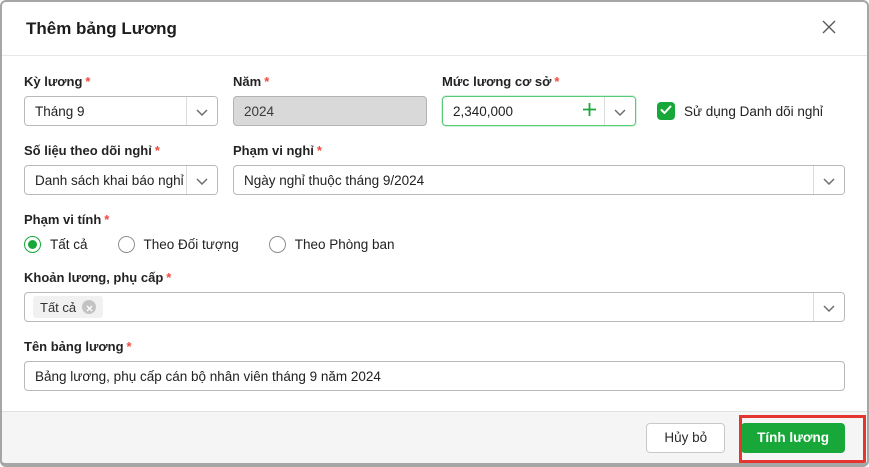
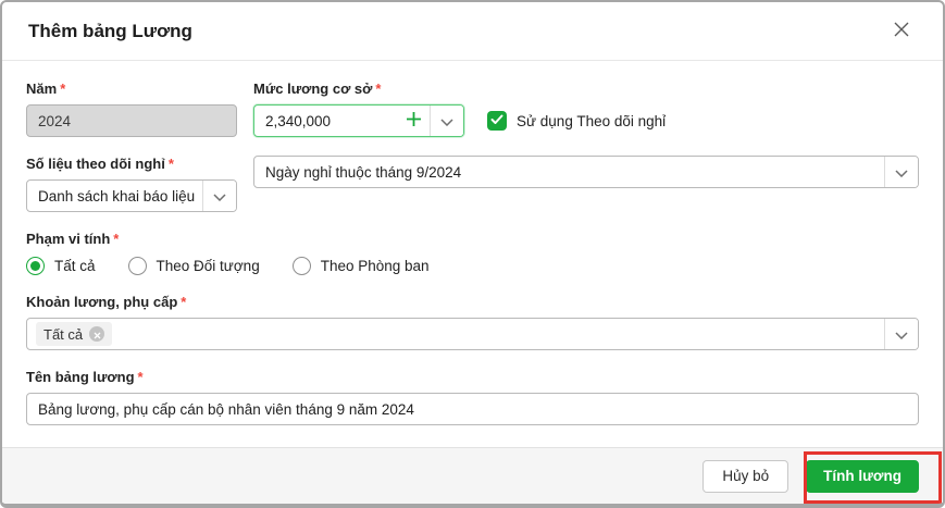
  Thêm bảng Lương
- Kỳ lương *
- Tháng 9
  Năm *
  2024
  Mức lương cơ sở *
  2,340,000
- Sử dụng Danh dõi nghỉ
+ Sử dụng Theo dõi nghỉ
  Số liệu theo dõi nghỉ *
- Danh sách khai báo nghỉ
+ Danh sách khai báo liệu
- Phạm vi nghỉ *
  Ngày nghỉ thuộc tháng 9/2024
  Phạm vi tính *
  Tất cả
  Theo Đối tượng
  Theo Phòng ban
  Khoản lương, phụ cấp *
  Tất cả
  Tên bảng lương *
  Bảng lương, phụ cấp cán bộ nhân viên tháng 9 năm 2024
  Hủy bỏ
  Tính lương
